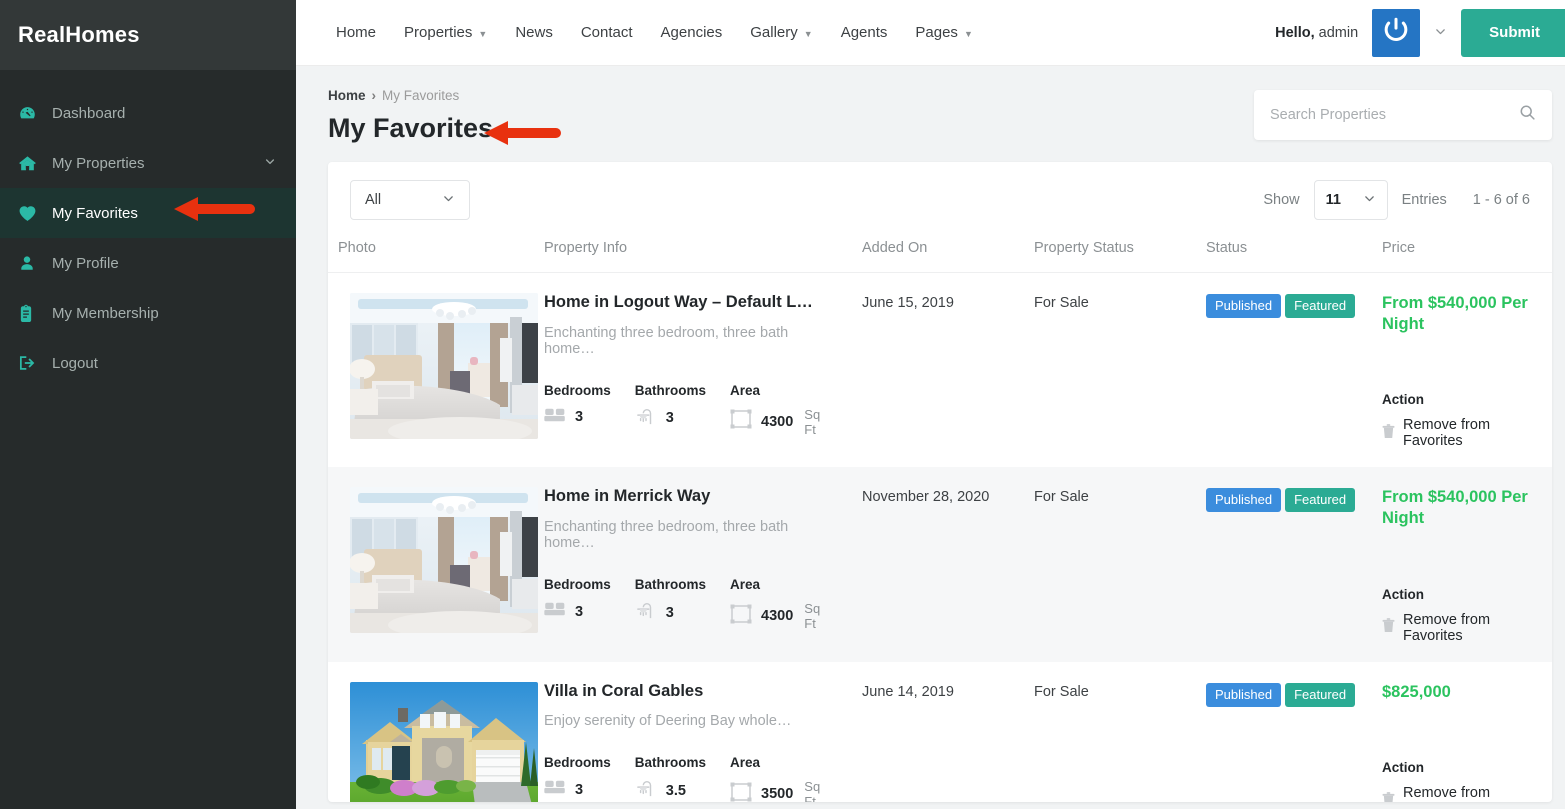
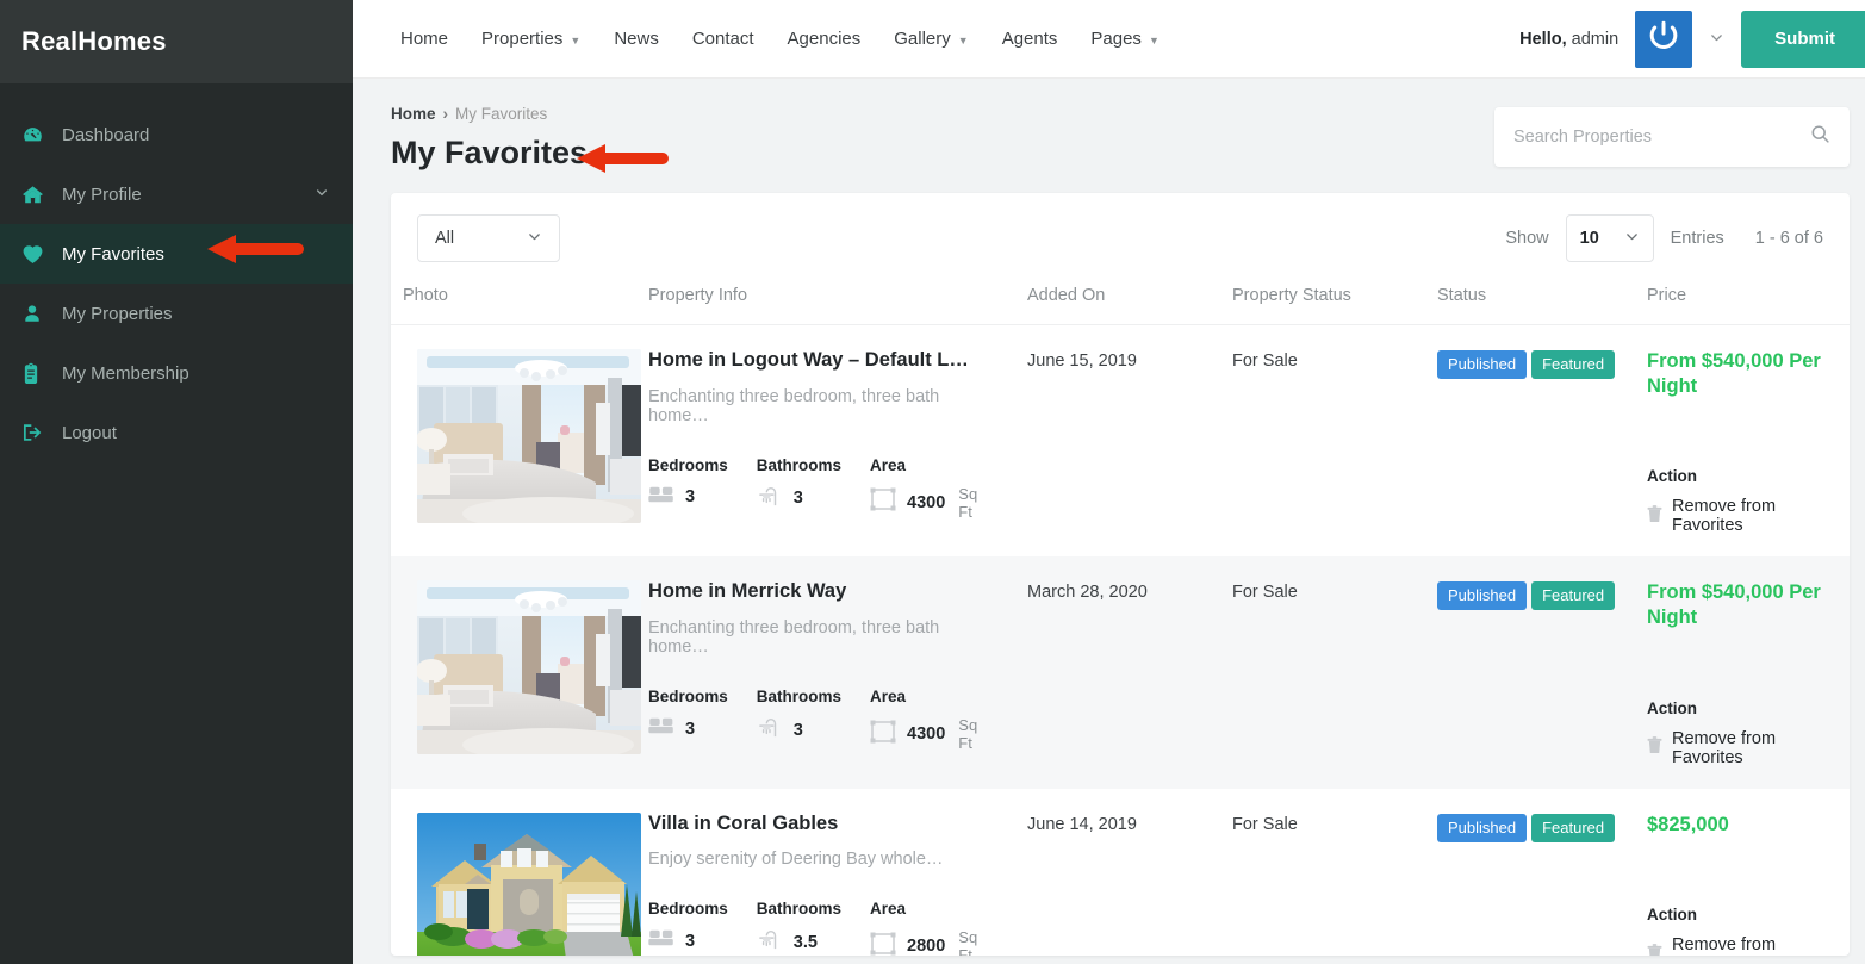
  RealHomes
  Dashboard
- My Properties
+ My Profile
  My Favorites
- My Profile
+ My Properties
  My Membership
  Logout
  Home
  Properties
  ▼
  News
  Contact
  Agencies
  Gallery
  ▼
  Agents
  Pages
  ▼
  Hello, admin
  Submit
  Home › My Favorites
  My Favorites
  Search Properties
  All
  Show
- 11
+ 10
  Entries
  1 - 6 of 6
  Photo	Property Info	Added On	Property Status	Status	Price
  	Home in Logout Way – Default L… Enchanting three bedroom, three bath home… Bedrooms 3 Bathrooms 3 Area 4300 Sq Ft	June 15, 2019	For Sale	Published Featured	From $540,000 Per Night Action Remove from Favorites
- 	Home in Merrick Way Enchanting three bedroom, three bath home… Bedrooms 3 Bathrooms 3 Area 4300 Sq Ft	November 28, 2020	For Sale	Published Featured	From $540,000 Per Night Action Remove from Favorites
+ 	Home in Merrick Way Enchanting three bedroom, three bath home… Bedrooms 3 Bathrooms 3 Area 4300 Sq Ft	March 28, 2020	For Sale	Published Featured	From $540,000 Per Night Action Remove from Favorites
- 	Villa in Coral Gables Enjoy serenity of Deering Bay whole… Bedrooms 3 Bathrooms 3.5 Area 3500 Sq Ft	June 14, 2019	For Sale	Published Featured	$825,000 Action Remove from
+ 	Villa in Coral Gables Enjoy serenity of Deering Bay whole… Bedrooms 3 Bathrooms 3.5 Area 2800 Sq Ft	June 14, 2019	For Sale	Published Featured	$825,000 Action Remove from
